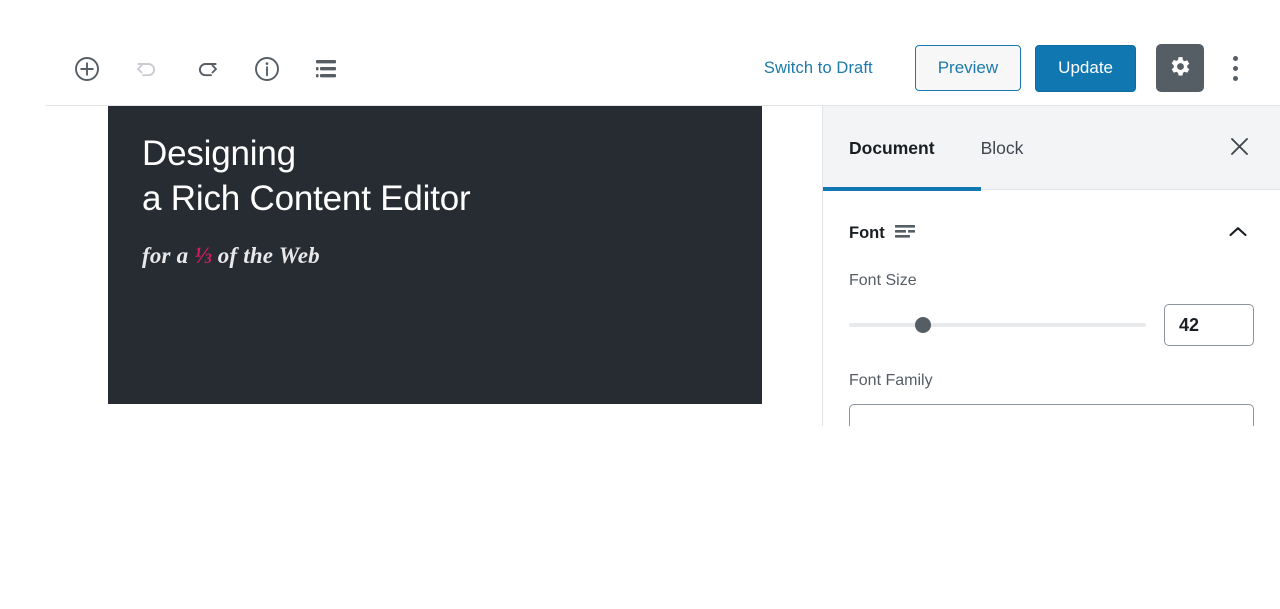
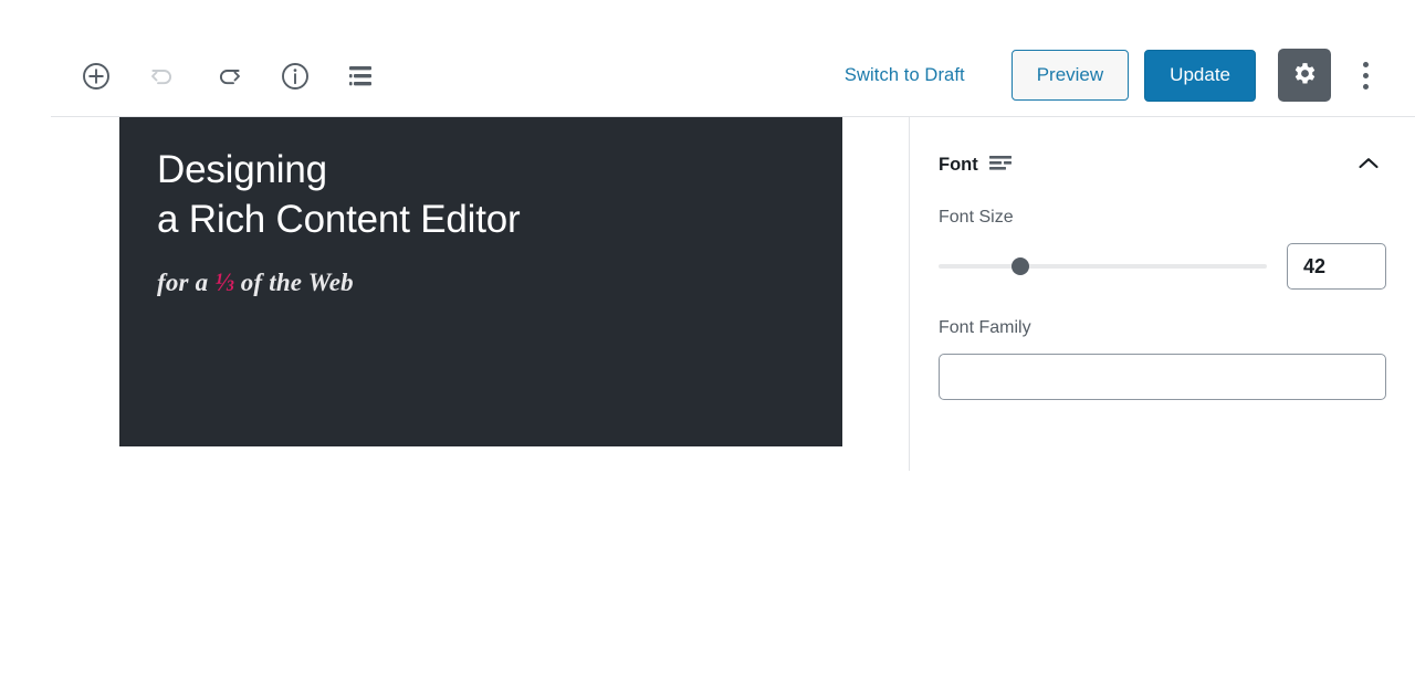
  Switch to Draft
  Preview
  Update
  Designing
  a Rich Content Editor
  for a ⅓ of the Web
- Document
- Block
  Font
  Font Size
  42
  Font Family
